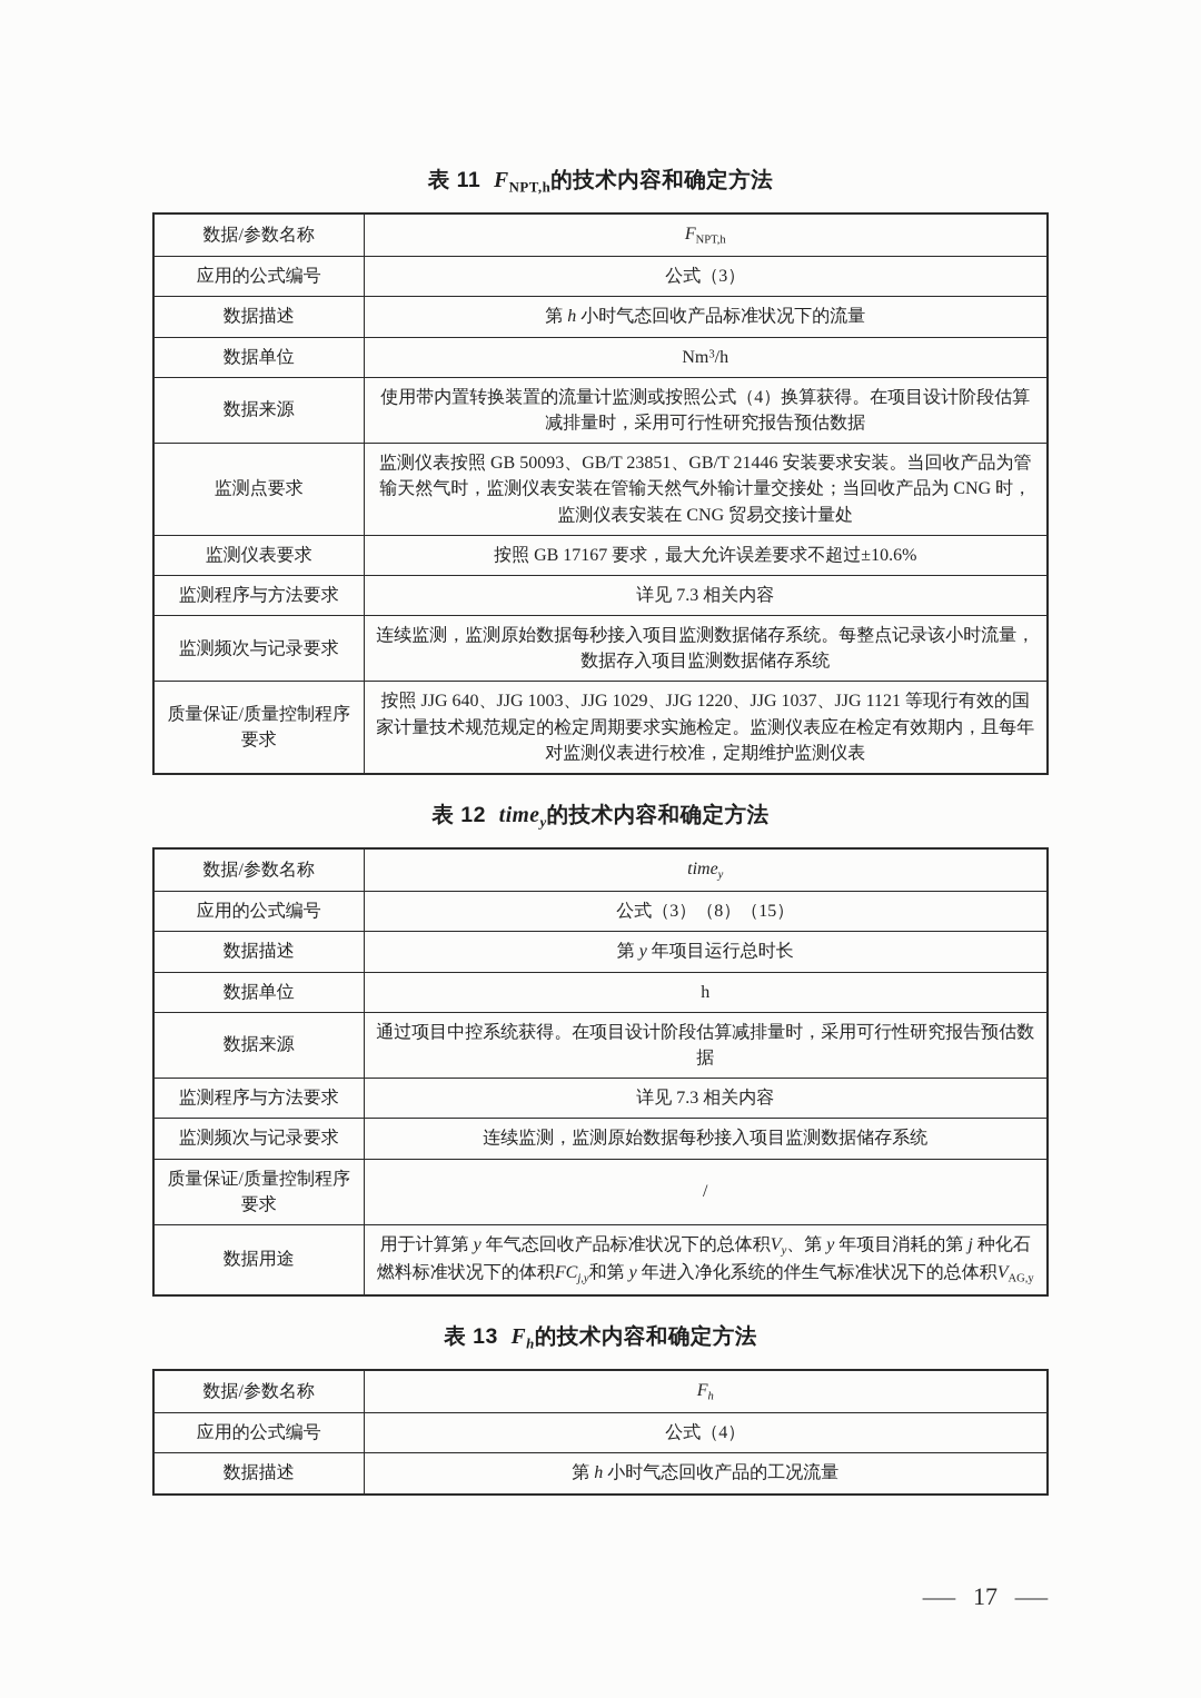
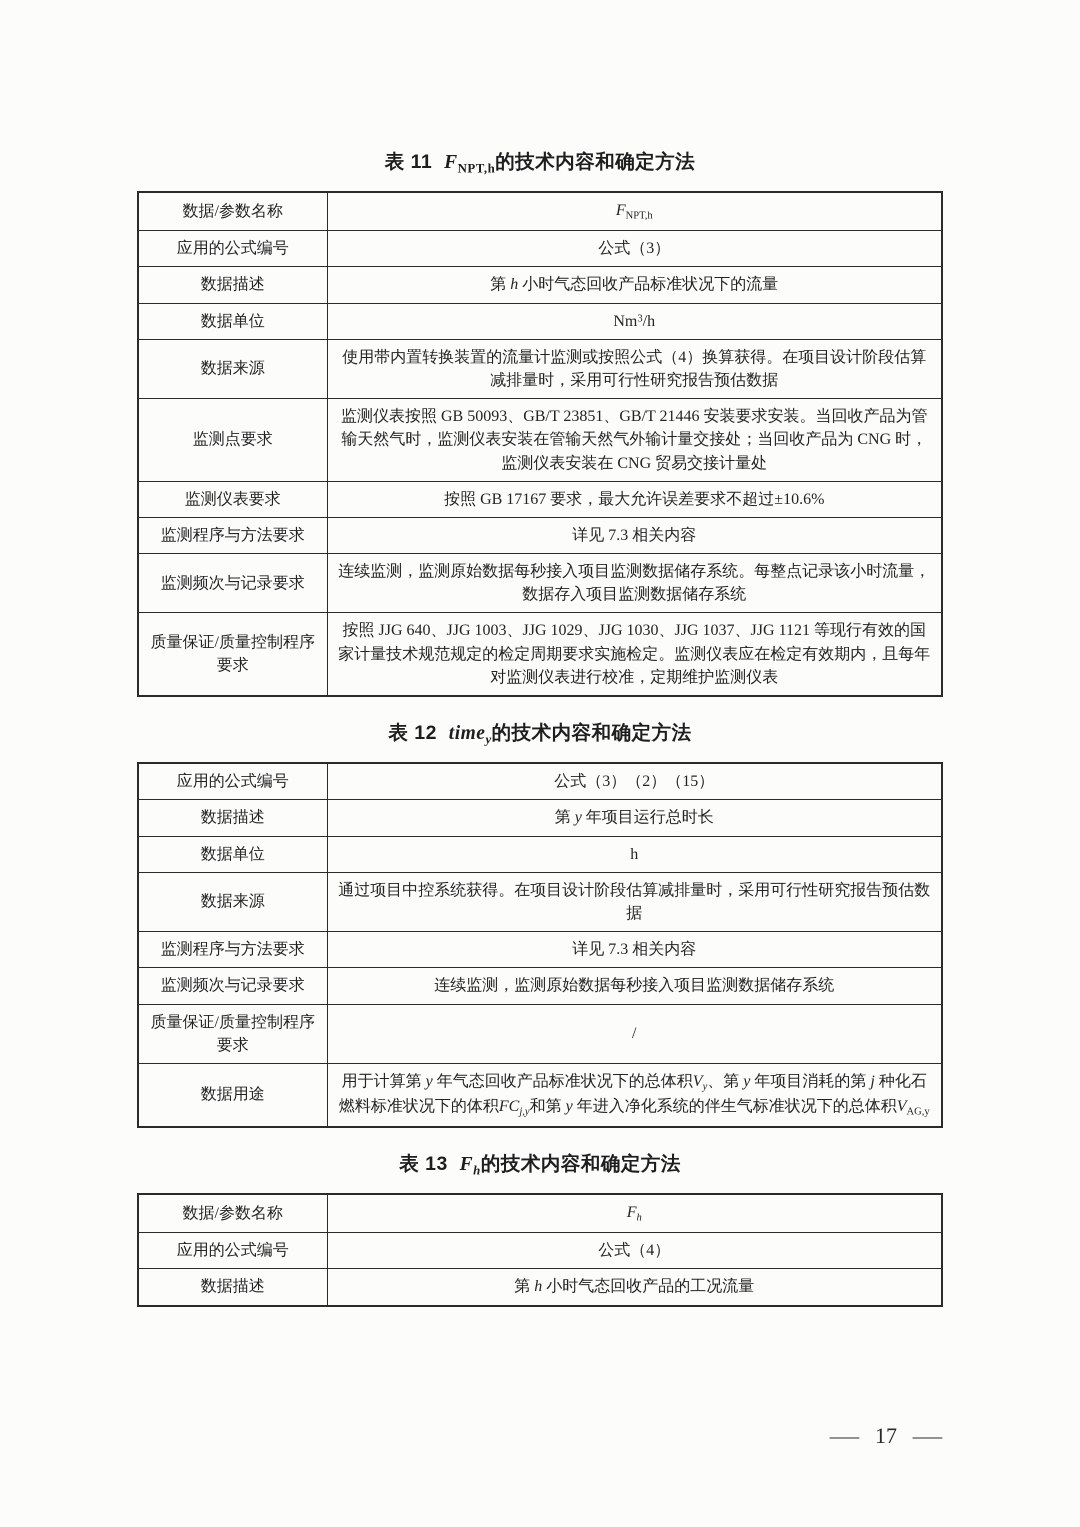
  表 11 FNPT,h的技术内容和确定方法
  数据/参数名称	FNPT,h
  应用的公式编号	公式（3）
  数据描述	第 h 小时气态回收产品标准状况下的流量
  数据单位	Nm3/h
  数据来源	使用带内置转换装置的流量计监测或按照公式（4）换算获得。在项目设计阶段估算减排量时，采用可行性研究报告预估数据
  监测点要求	监测仪表按照 GB 50093、GB/T 23851、GB/T 21446 安装要求安装。当回收产品为管输天然气时，监测仪表安装在管输天然气外输计量交接处；当回收产品为 CNG 时，监测仪表安装在 CNG 贸易交接计量处
  监测仪表要求	按照 GB 17167 要求，最大允许误差要求不超过±10.6%
  监测程序与方法要求	详见 7.3 相关内容
  监测频次与记录要求	连续监测，监测原始数据每秒接入项目监测数据储存系统。每整点记录该小时流量，数据存入项目监测数据储存系统
- 质量保证/质量控制程序要求	按照 JJG 640、JJG 1003、JJG 1029、JJG 1220、JJG 1037、JJG 1121 等现行有效的国家计量技术规范规定的检定周期要求实施检定。监测仪表应在检定有效期内，且每年对监测仪表进行校准，定期维护监测仪表
+ 质量保证/质量控制程序要求	按照 JJG 640、JJG 1003、JJG 1029、JJG 1030、JJG 1037、JJG 1121 等现行有效的国家计量技术规范规定的检定周期要求实施检定。监测仪表应在检定有效期内，且每年对监测仪表进行校准，定期维护监测仪表
  表 12 timey的技术内容和确定方法
- 数据/参数名称	timey
- 应用的公式编号	公式（3）（8）（15）
+ 应用的公式编号	公式（3）（2）（15）
  数据描述	第 y 年项目运行总时长
  数据单位	h
  数据来源	通过项目中控系统获得。在项目设计阶段估算减排量时，采用可行性研究报告预估数据
  监测程序与方法要求	详见 7.3 相关内容
  监测频次与记录要求	连续监测，监测原始数据每秒接入项目监测数据储存系统
  质量保证/质量控制程序要求	/
  数据用途	用于计算第 y 年气态回收产品标准状况下的总体积Vy、第 y 年项目消耗的第 j 种化石燃料标准状况下的体积FCj,y和第 y 年进入净化系统的伴生气标准状况下的总体积VAG,y
  表 13 Fh的技术内容和确定方法
  数据/参数名称	Fh
  应用的公式编号	公式（4）
  数据描述	第 h 小时气态回收产品的工况流量
  —
  17
  —
